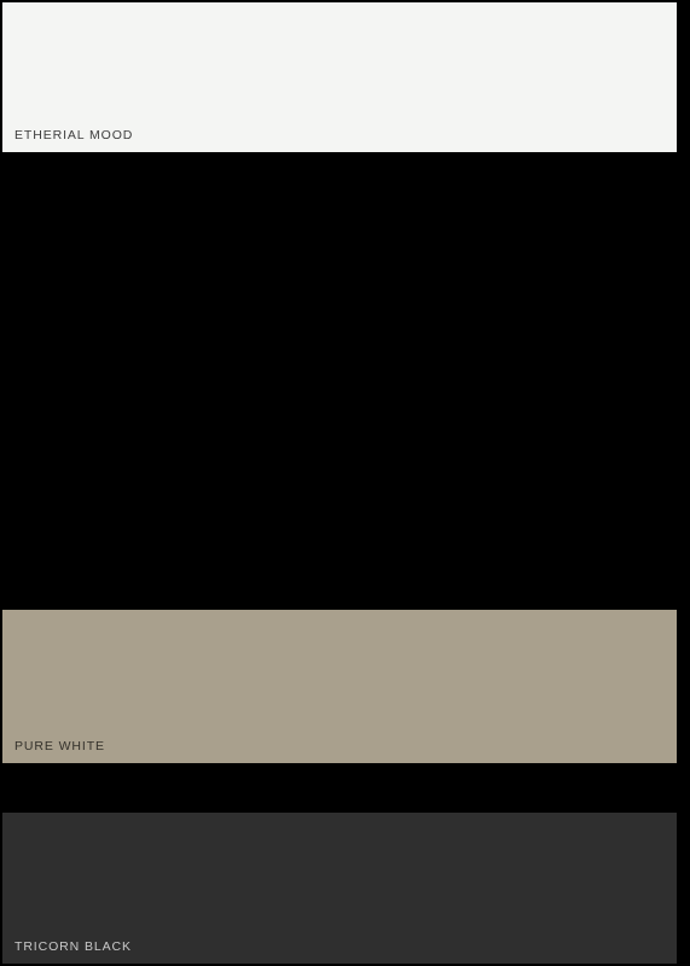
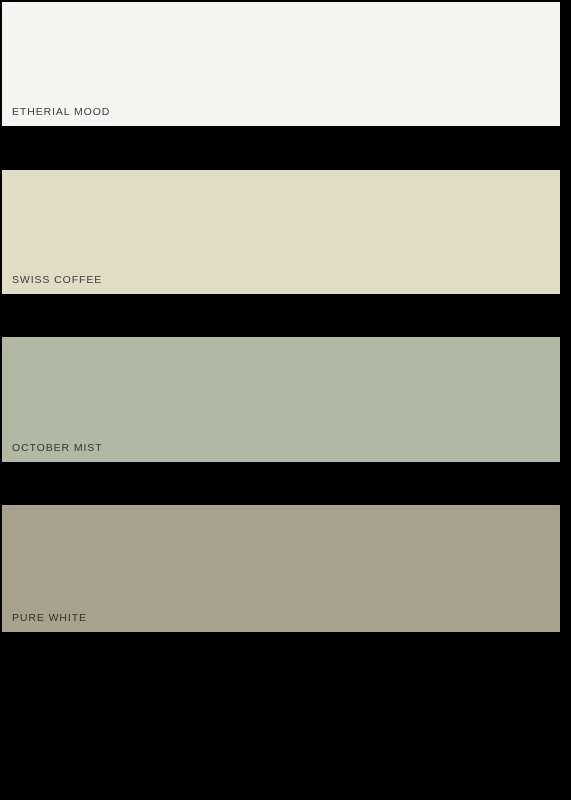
  ETHERIAL MOOD
+ SWISS COFFEE
+ OCTOBER MIST
  PURE WHITE
- TRICORN BLACK
